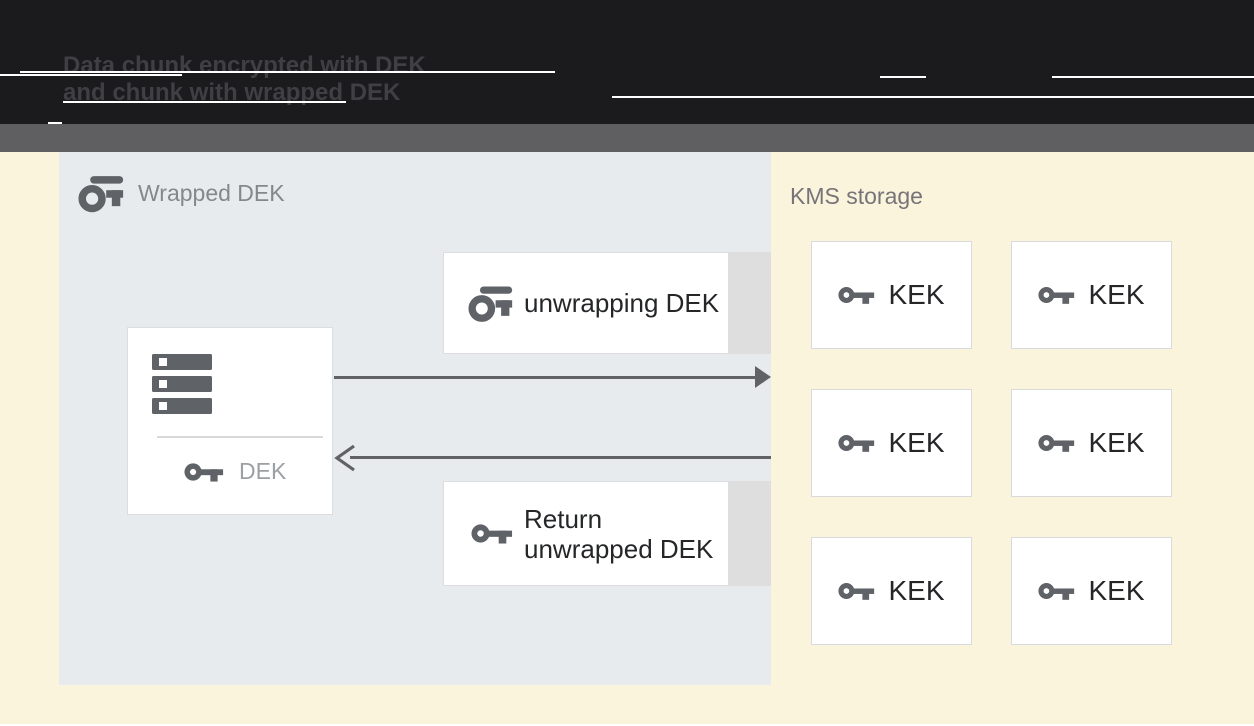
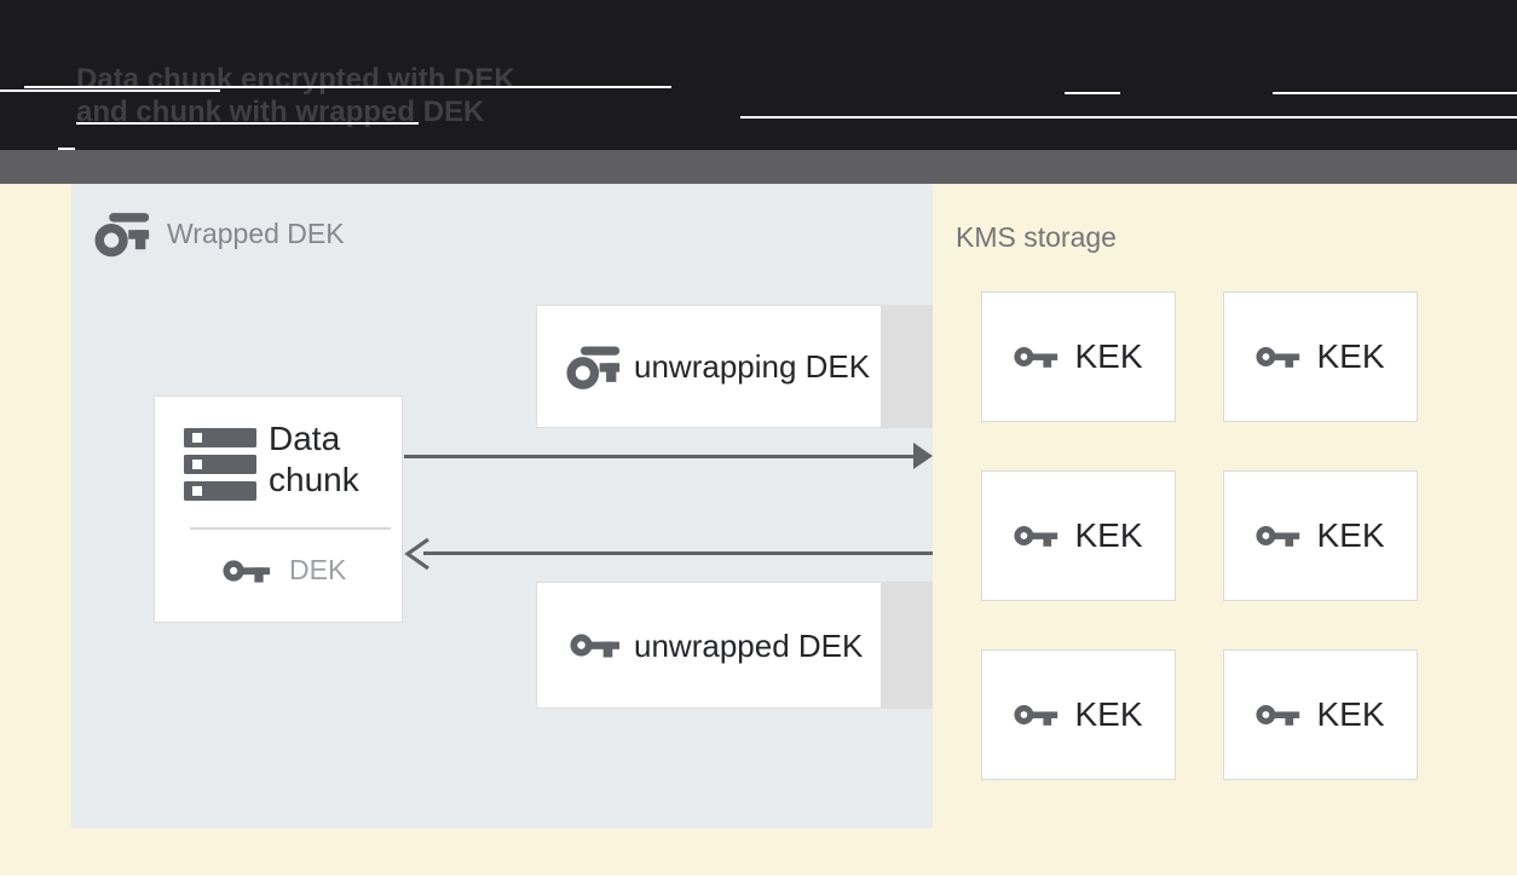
  Data chunk encrypted with DEK
  and chunk with wrapped DEK
  Wrapped DEK
+ Data
+ chunk
  DEK
  unwrapping DEK
- Return
  unwrapped DEK
  KMS storage
  KEK
  KEK
  KEK
  KEK
  KEK
  KEK
